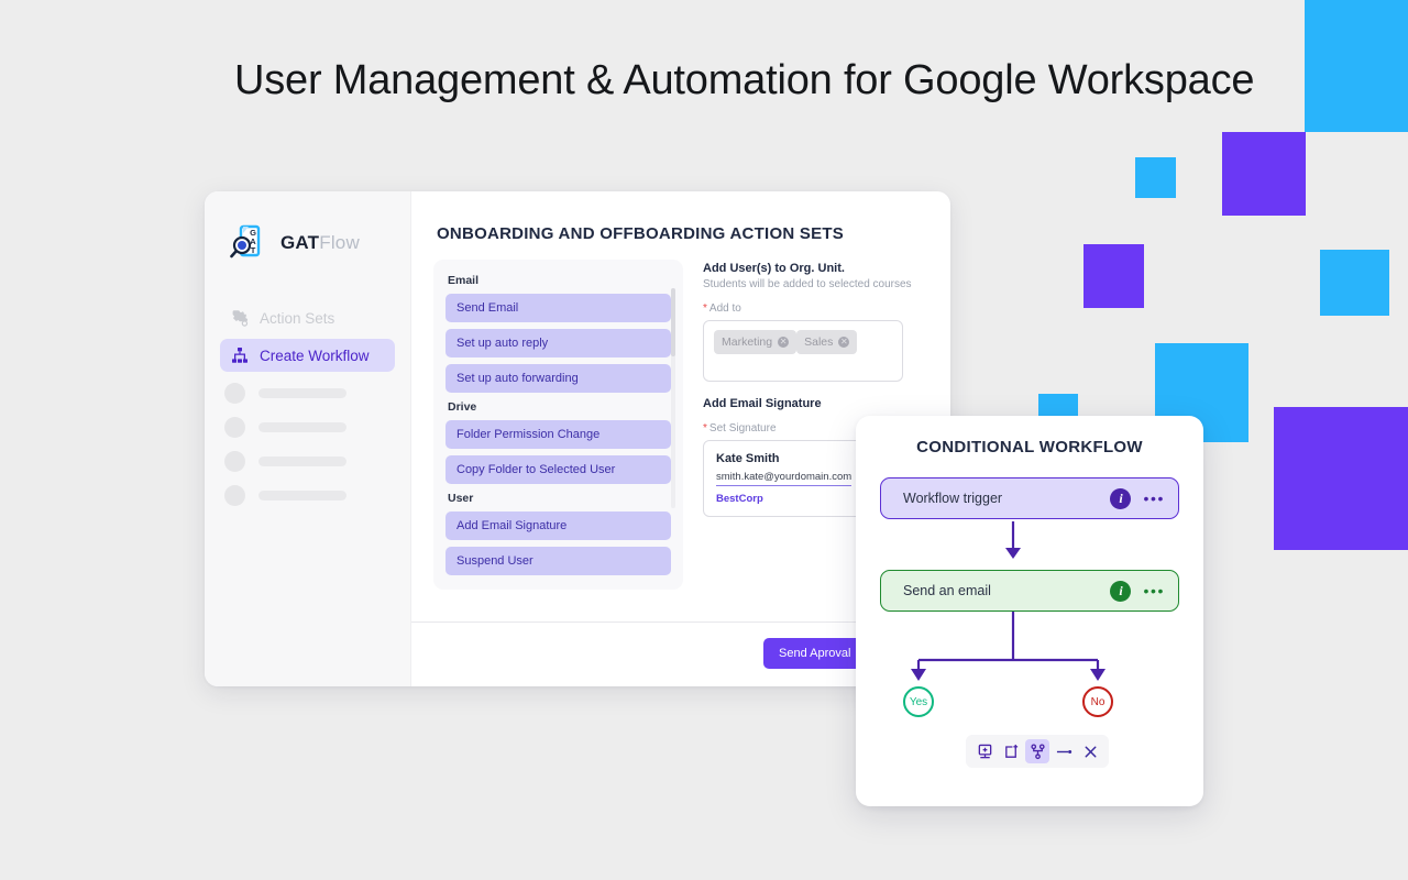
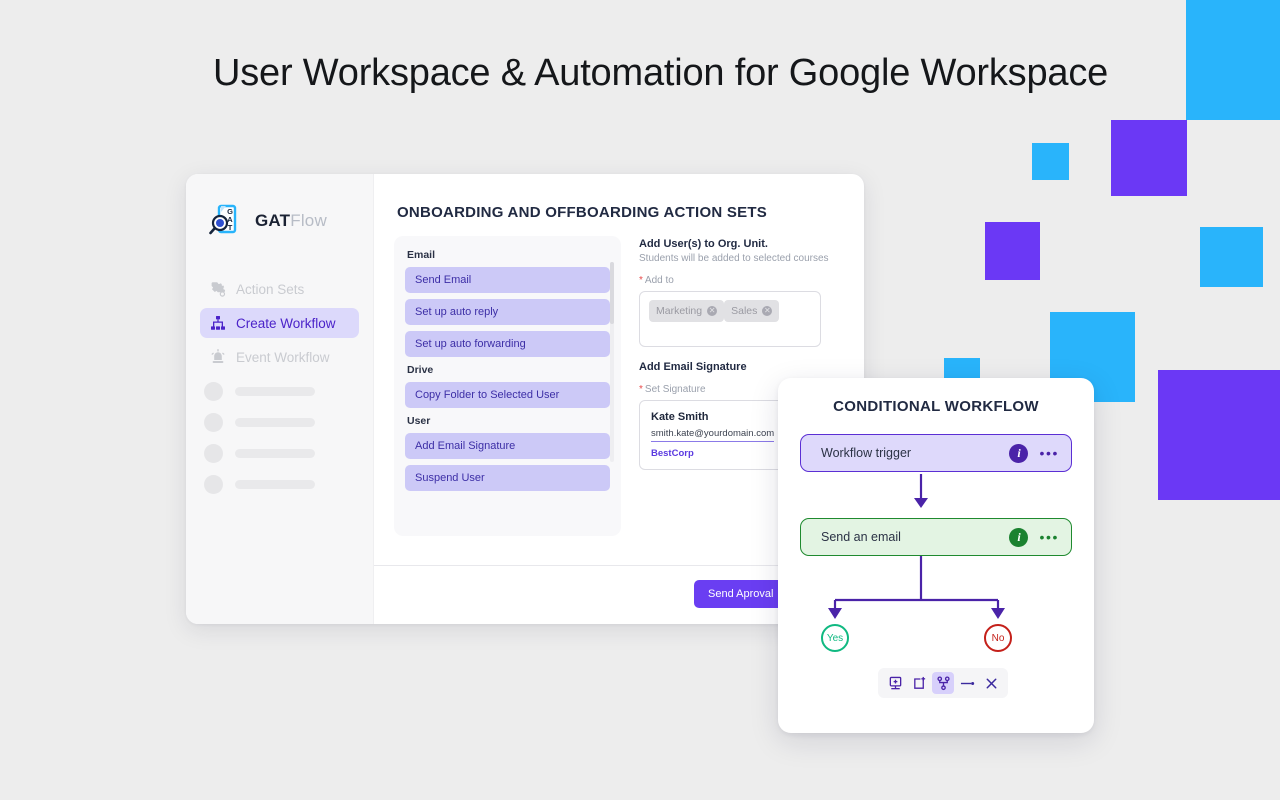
- User Management & Automation for Google Workspace
+ User Workspace & Automation for Google Workspace
  G
  A
  T
  GATFlow
  Action Sets
  Create Workflow
+ Event Workflow
  ONBOARDING AND OFFBOARDING ACTION SETS
  Email
  Send Email
  Set up auto reply
  Set up auto forwarding
  Drive
- Folder Permission Change
  Copy Folder to Selected User
  User
  Add Email Signature
  Suspend User
  Add User(s) to Org. Unit.
  Students will be added to selected courses
  * Add to
  Marketing
  ✕
  Sales
  ✕
  Add Email Signature
  * Set Signature
  Kate Smith
  smith.kate@yourdomain.com
  BestCorp
  Send Aproval
  CONDITIONAL WORKFLOW
  Workflow trigger
  i
  •••
  Send an email
  i
  •••
  Yes
  No
